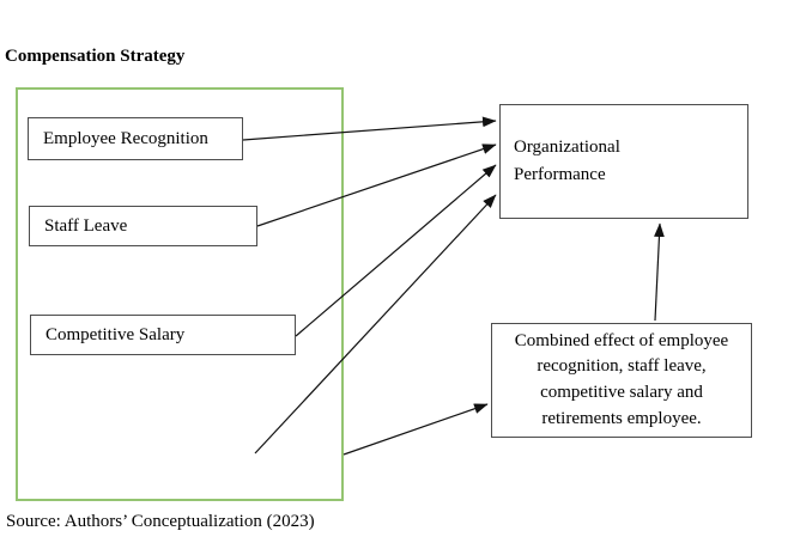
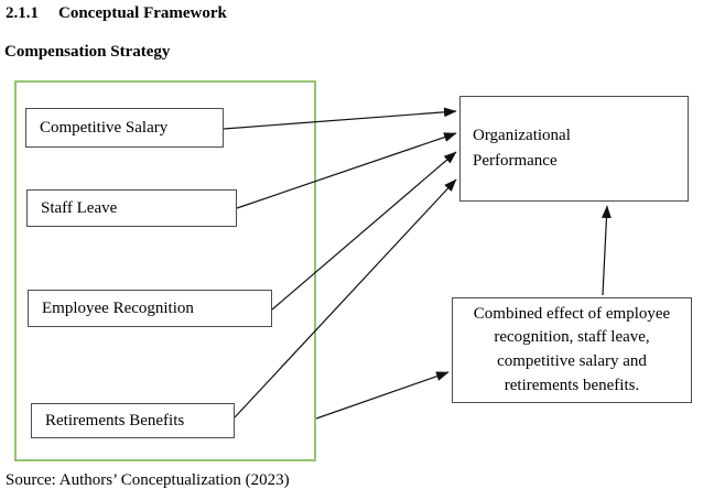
+ 2.1.1 Conceptual Framework
  Compensation Strategy
- Employee Recognition
+ Competitive Salary
  Staff Leave
- Competitive Salary
+ Employee Recognition
+ Retirements Benefits
  Organizational Performance
- Combined effect of employee recognition, staff leave, competitive salary and retirements employee.
+ Combined effect of employee recognition, staff leave, competitive salary and retirements benefits.
  Source: Authors’ Conceptualization (2023)
